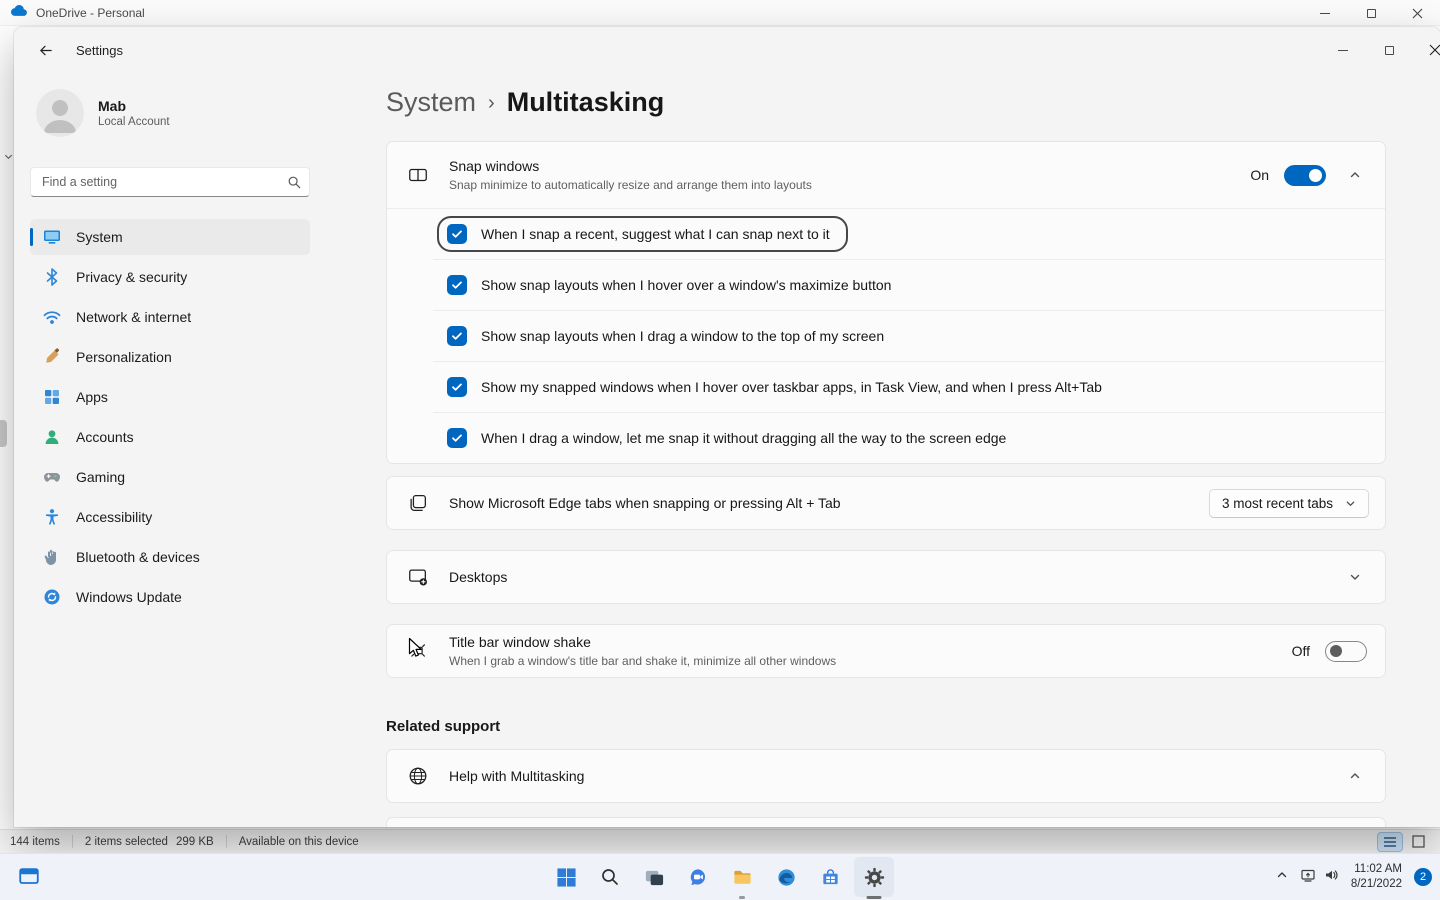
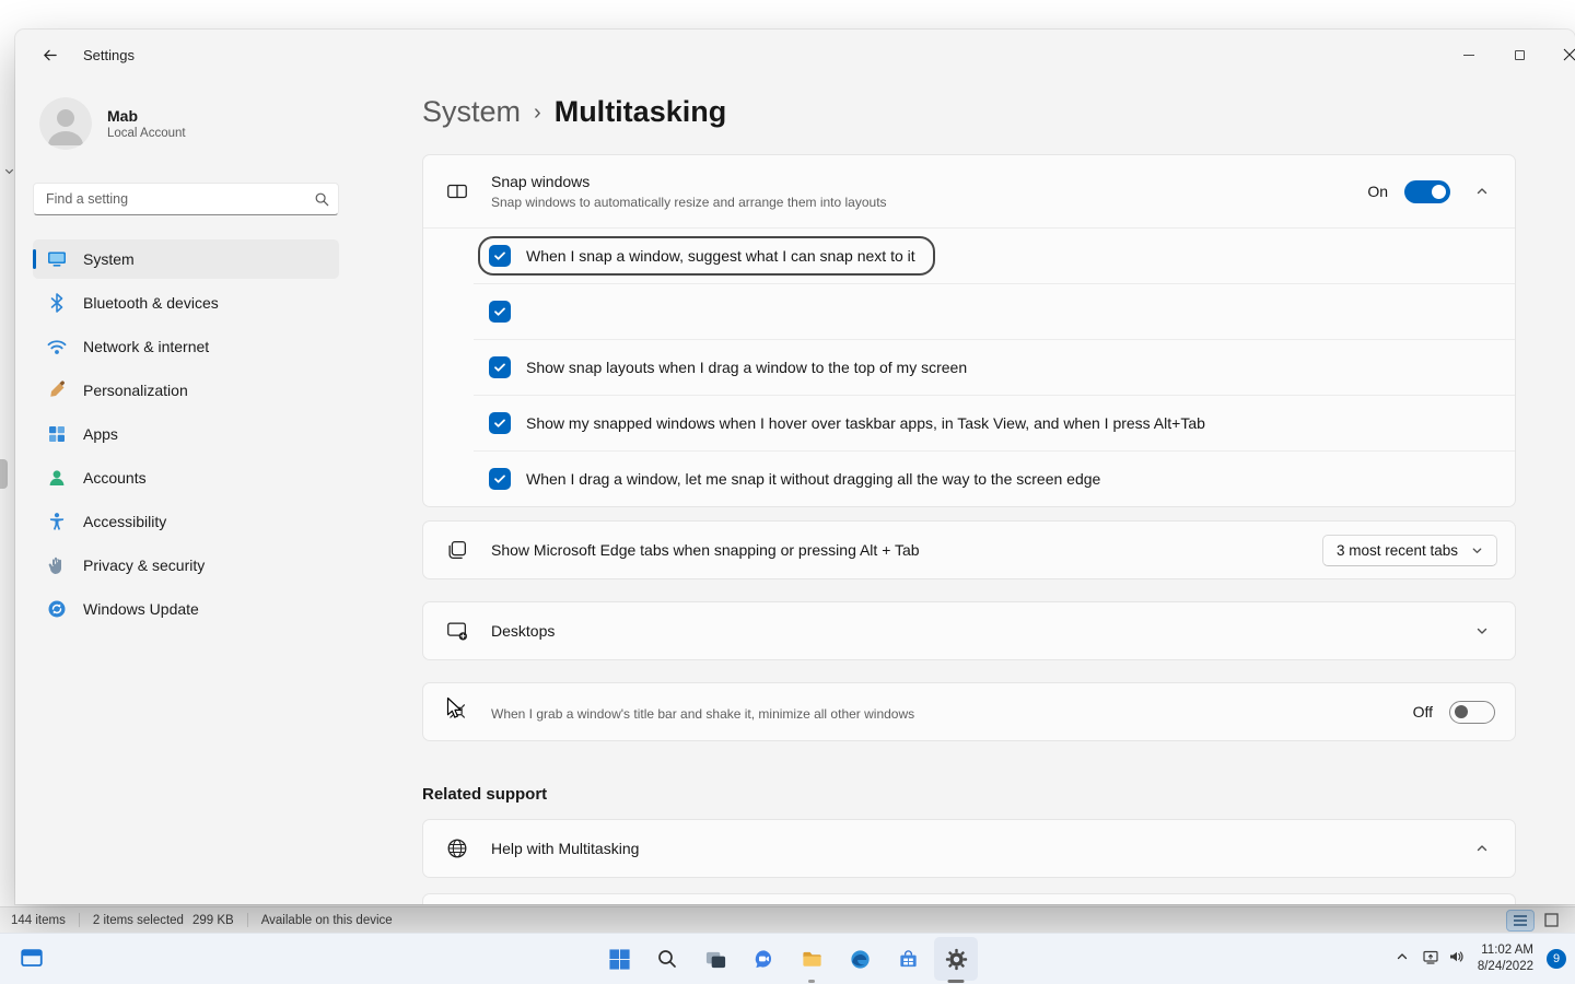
- OneDrive - Personal
  144 items
  2 items selected
  299 KB
  Available on this device
  Settings
  Mab
  Local Account
  Find a setting
  System
- Privacy & security
+ Bluetooth & devices
  Network & internet
  Personalization
  Apps
  Accounts
- Gaming
  Accessibility
- Bluetooth & devices
+ Privacy & security
  Windows Update
  System
  ›
  Multitasking
  Snap windows
- Snap minimize to automatically resize and arrange them into layouts
+ Snap windows to automatically resize and arrange them into layouts
  On
- When I snap a recent, suggest what I can snap next to it
+ When I snap a window, suggest what I can snap next to it
- Show snap layouts when I hover over a window's maximize button
  Show snap layouts when I drag a window to the top of my screen
  Show my snapped windows when I hover over taskbar apps, in Task View, and when I press Alt+Tab
  When I drag a window, let me snap it without dragging all the way to the screen edge
  Show Microsoft Edge tabs when snapping or pressing Alt + Tab
  3 most recent tabs
  Desktops
- Title bar window shake
  When I grab a window's title bar and shake it, minimize all other windows
  Off
  Related support
  Help with Multitasking
  11:02 AM
- 8/21/2022
+ 8/24/2022
- 2
+ 9
